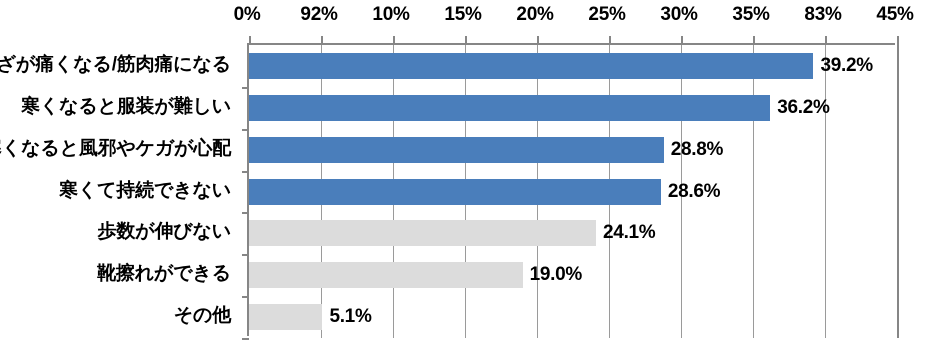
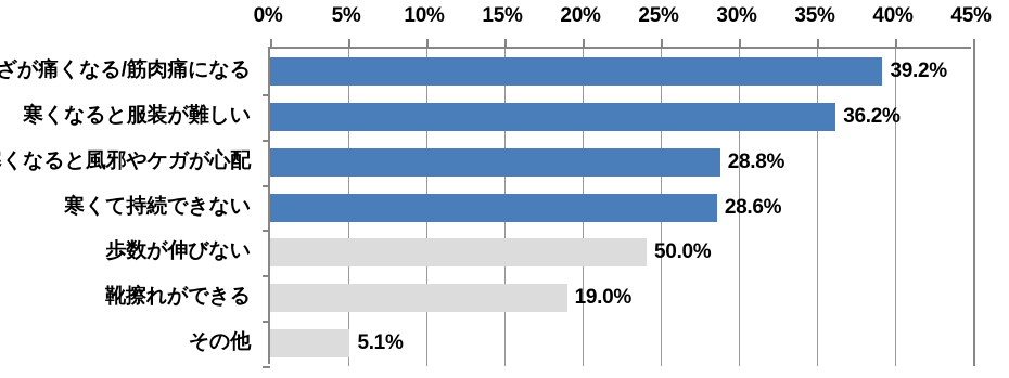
  0%
- 92%
+ 5%
  10%
  15%
  20%
  25%
  30%
  35%
- 83%
+ 40%
  45%
  39.2%
  36.2%
  28.8%
  28.6%
- 24.1%
+ 50.0%
  19.0%
  5.1%
  ざが痛くなる/筋肉痛になる
  寒くなると服装が難しい
  くなると風邪やケガが心配
  寒くて持続できない
  歩数が伸びない
  靴擦れができる
  その他
